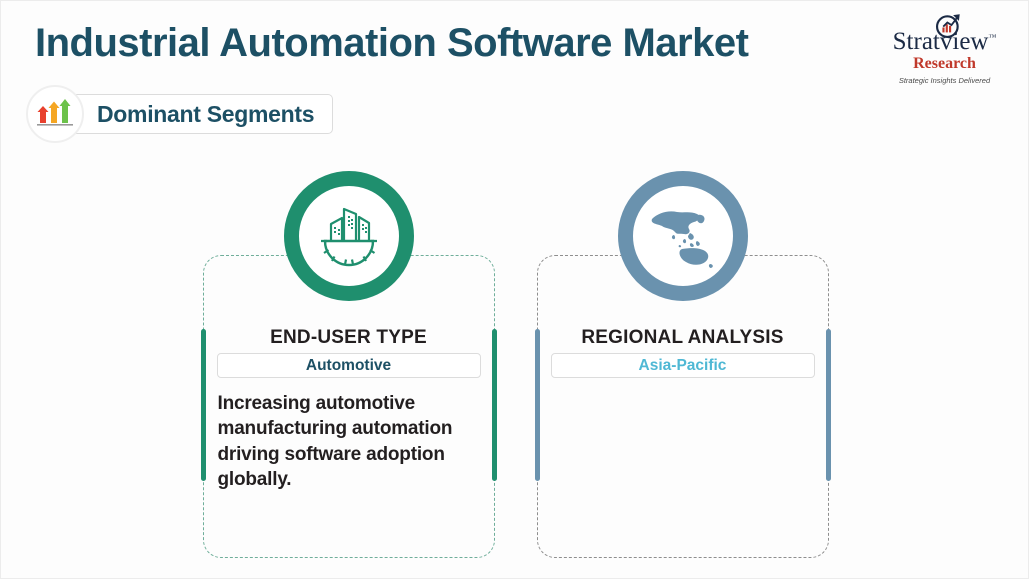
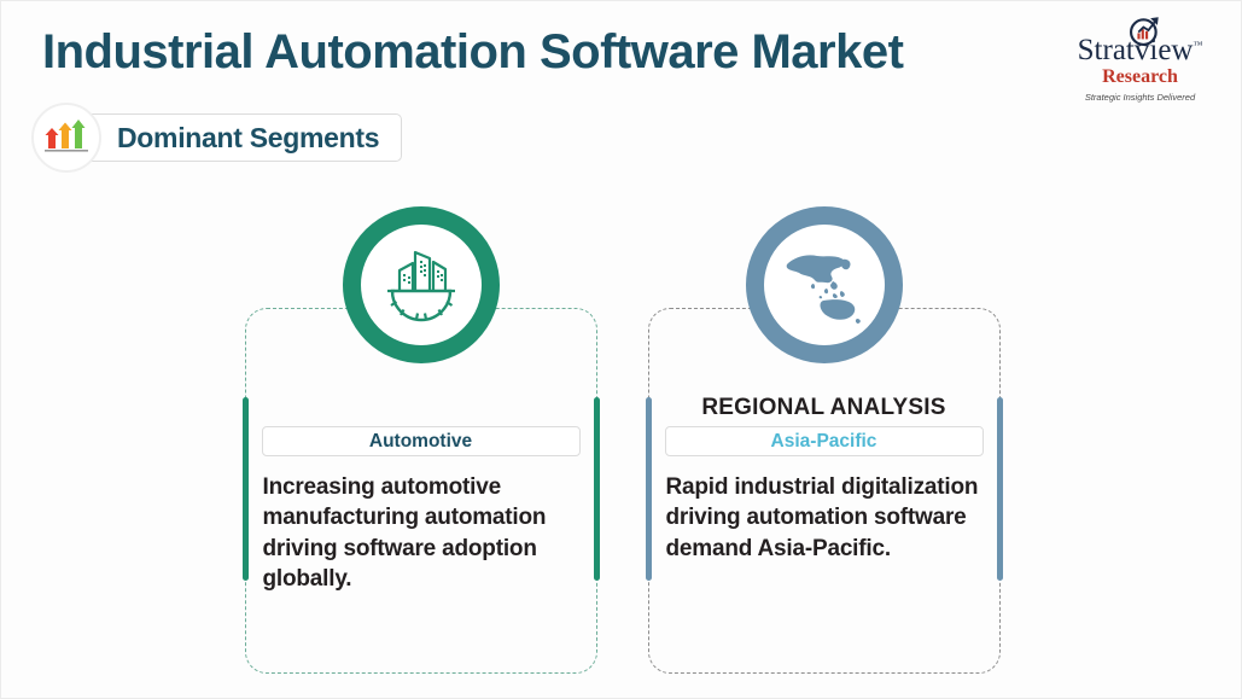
  Industrial Automation Software Market
  Stratview™
  Research
  Strategic Insights Delivered
  Dominant Segments
- END-USER TYPE
  Automotive
  Increasing automotive manufacturing automation driving software adoption globally.
  REGIONAL ANALYSIS
  Asia-Pacific
+ Rapid industrial digitalization driving automation software demand Asia-Pacific.
